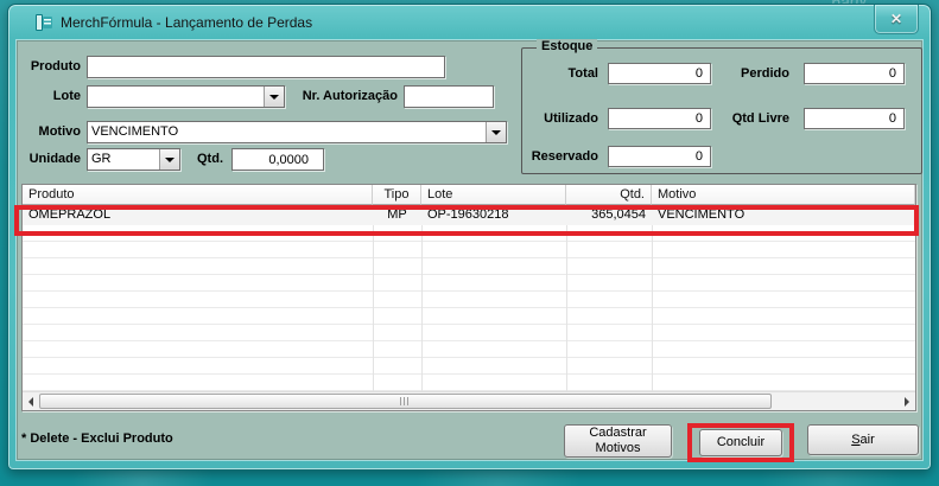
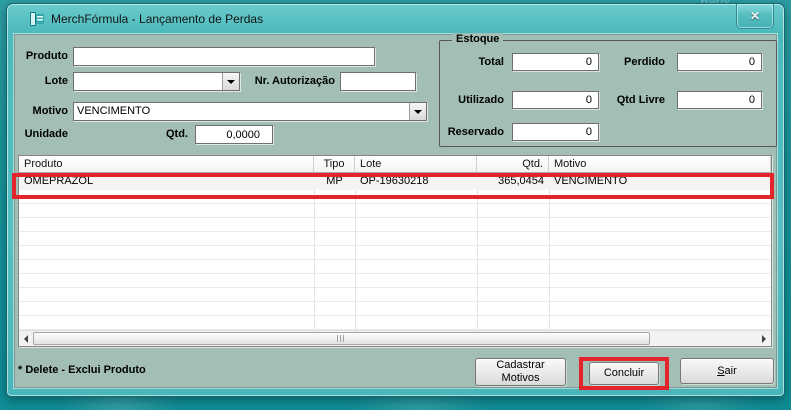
  MerchFórmula - Lançamento de Perdas
  ✕
  Produto
  Lote
  Nr. Autorização
  Motivo
  Unidade
  Qtd.
  VENCIMENTO
- GR
  0,0000
  Estoque
  Total
  0
  Perdido
  0
  Utilizado
  0
  Qtd Livre
  0
  Reservado
  0
  Produto
  Tipo
  Lote
  Qtd.
  Motivo
  OMEPRAZOL
  MP
  OP-19630218
  365,0454
  VENCIMENTO
  * Delete - Exclui Produto
  Cadastrar Motivos
  Concluir
  Sair
